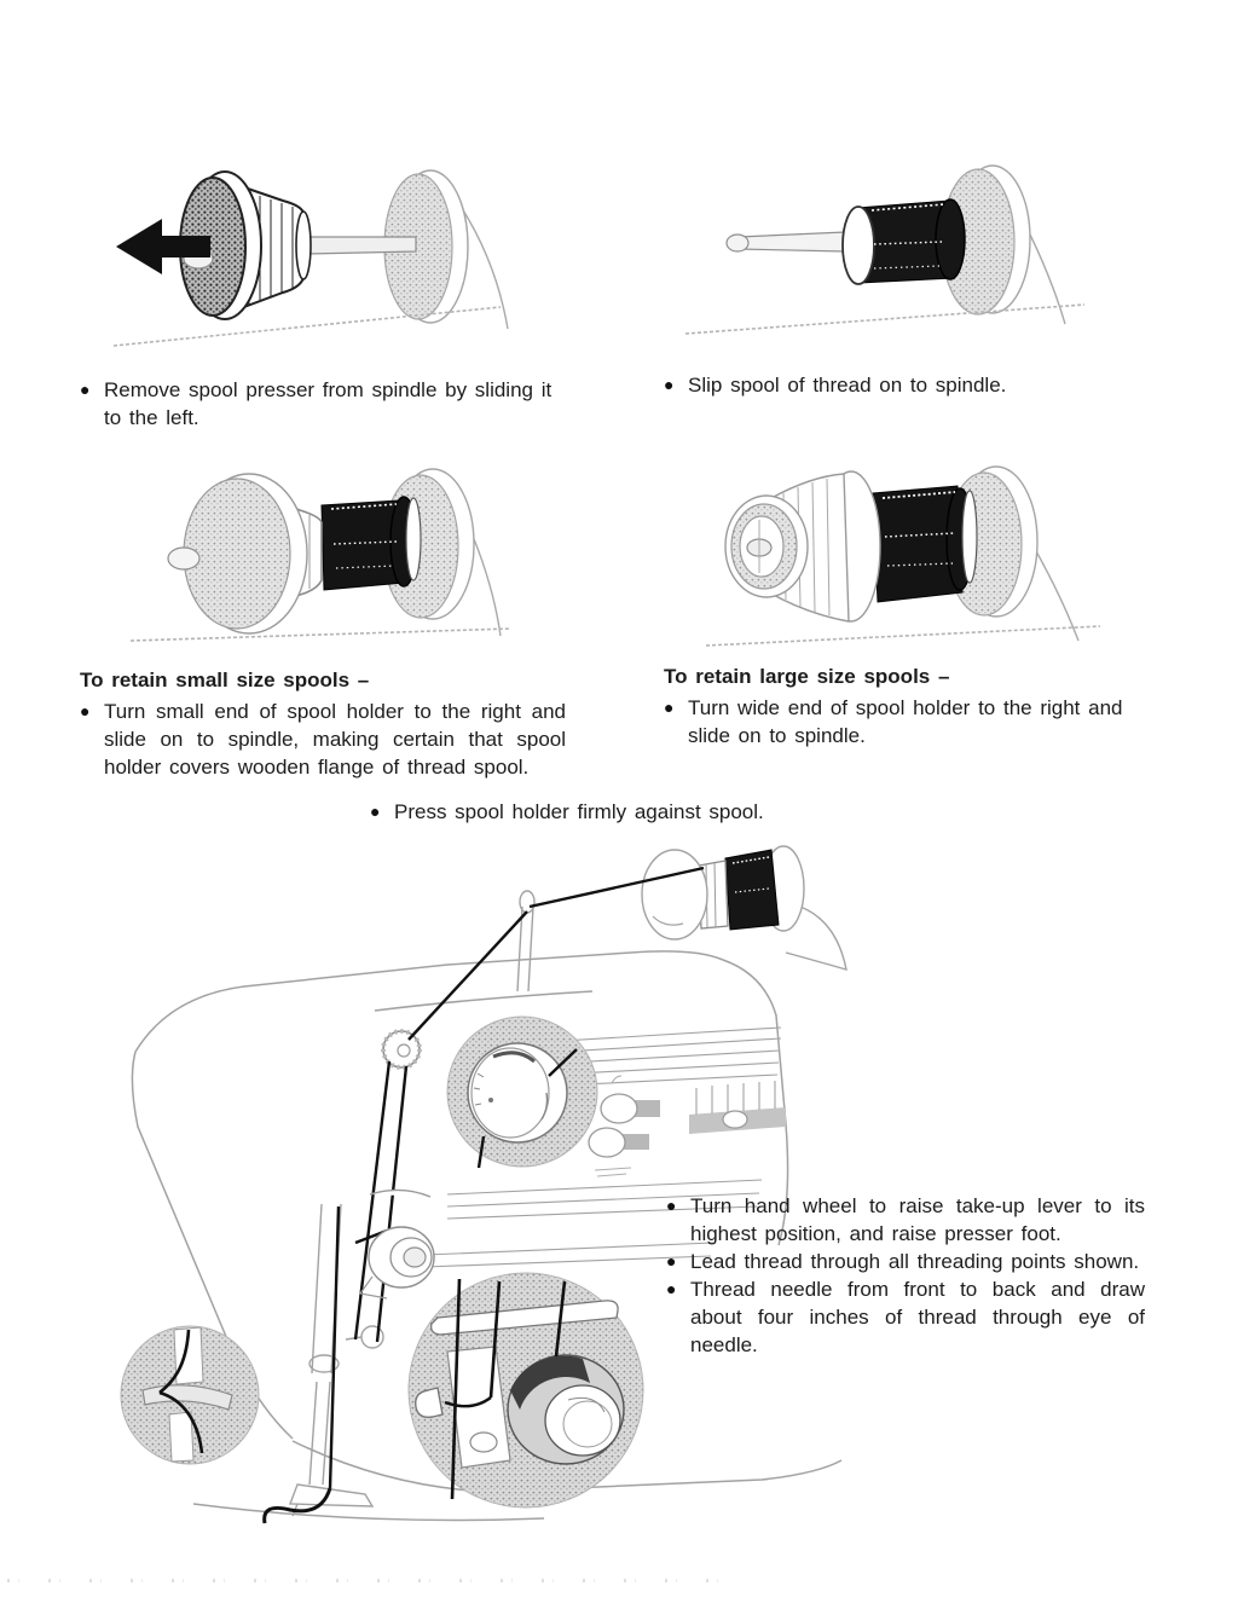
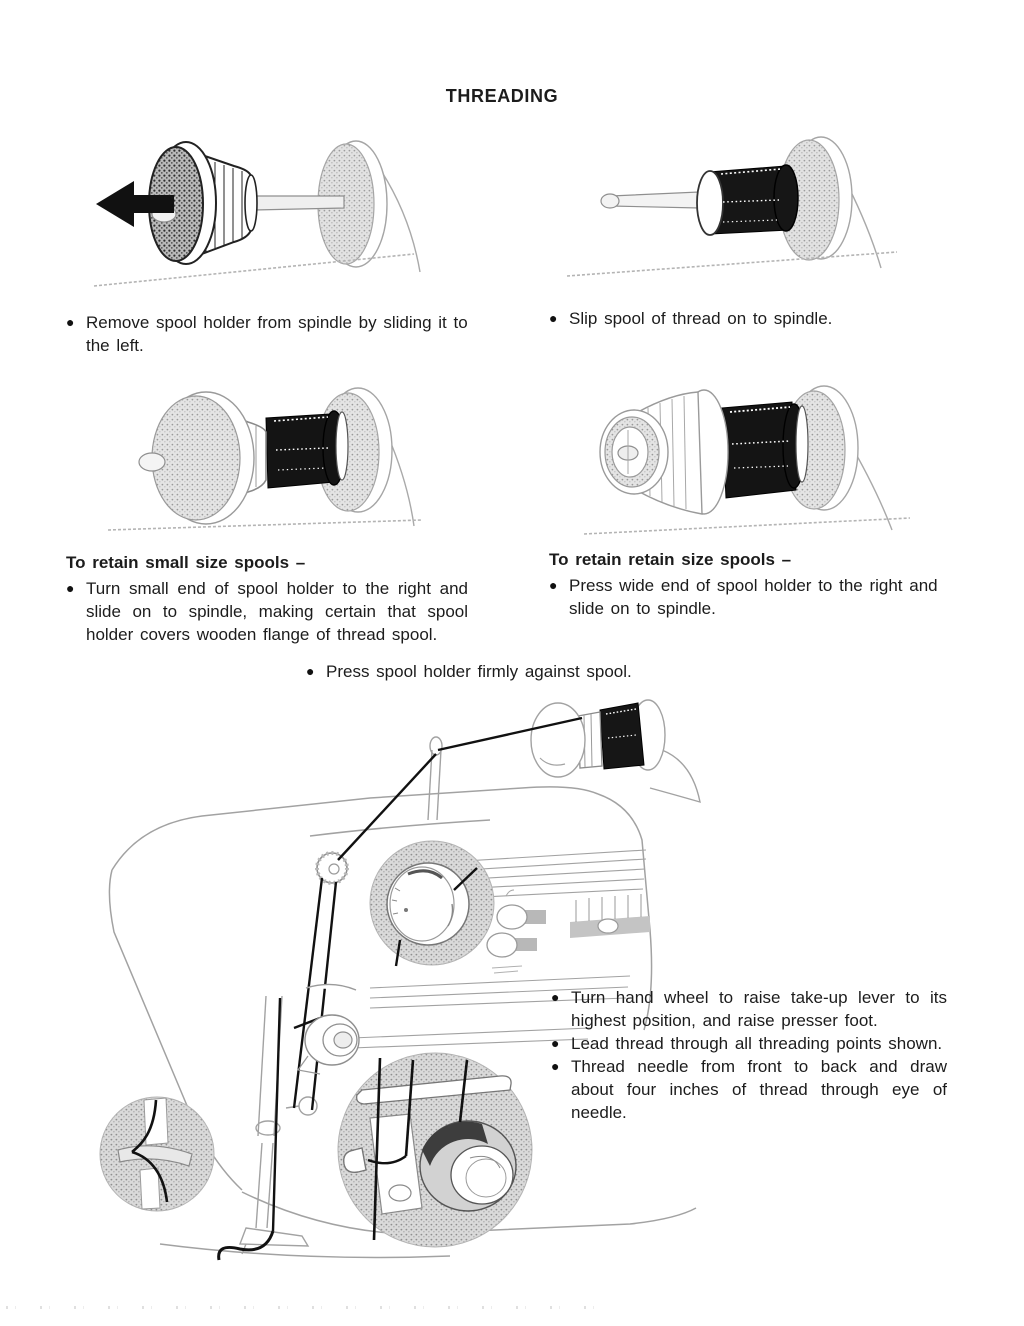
+ THREADING
  ●
- Remove spool presser from spindle by sliding it to the left.
+ Remove spool holder from spindle by sliding it to the left.
  ●
  Slip spool of thread on to spindle.
  To retain small size spools –
  ●
  Turn small end of spool holder to the right and slide on to spindle, making certain that spool holder covers wooden flange of thread spool.
- To retain large size spools –
+ To retain retain size spools –
  ●
- Turn wide end of spool holder to the right and slide on to spindle.
+ Press wide end of spool holder to the right and slide on to spindle.
  ●
  Press spool holder firmly against spool.
  ●
  Turn hand wheel to raise take-up lever to its highest position, and raise presser foot.
  ●
  Lead thread through all threading points shown.
  ●
  Thread needle from front to back and draw about four inches of thread through eye of needle.
